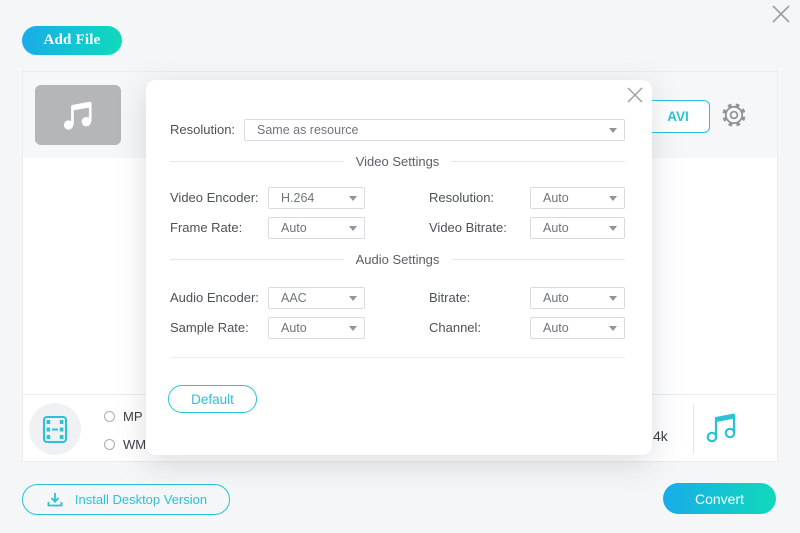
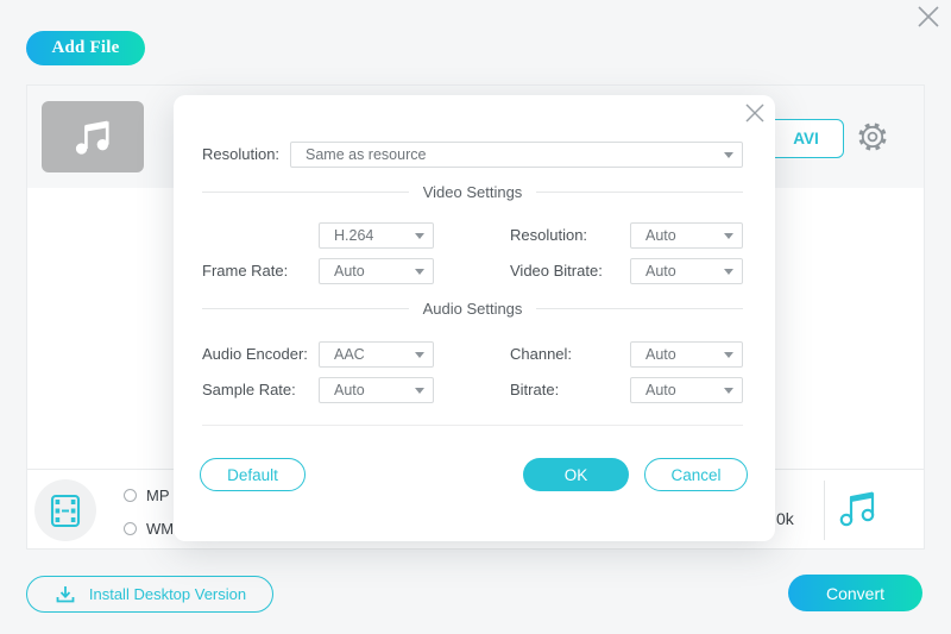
  Add File
  AVI
  MP
  WM
- 4k
+ 0k
  Install Desktop Version
  Convert
  Resolution:
  Same as resource
  Video Settings
- Video Encoder:
  H.264
  Resolution:
  Auto
  Frame Rate:
  Auto
  Video Bitrate:
  Auto
  Audio Settings
  Audio Encoder:
  AAC
- Bitrate:
+ Channel:
  Auto
  Sample Rate:
  Auto
- Channel:
+ Bitrate:
  Auto
  Default
+ OK
+ Cancel
